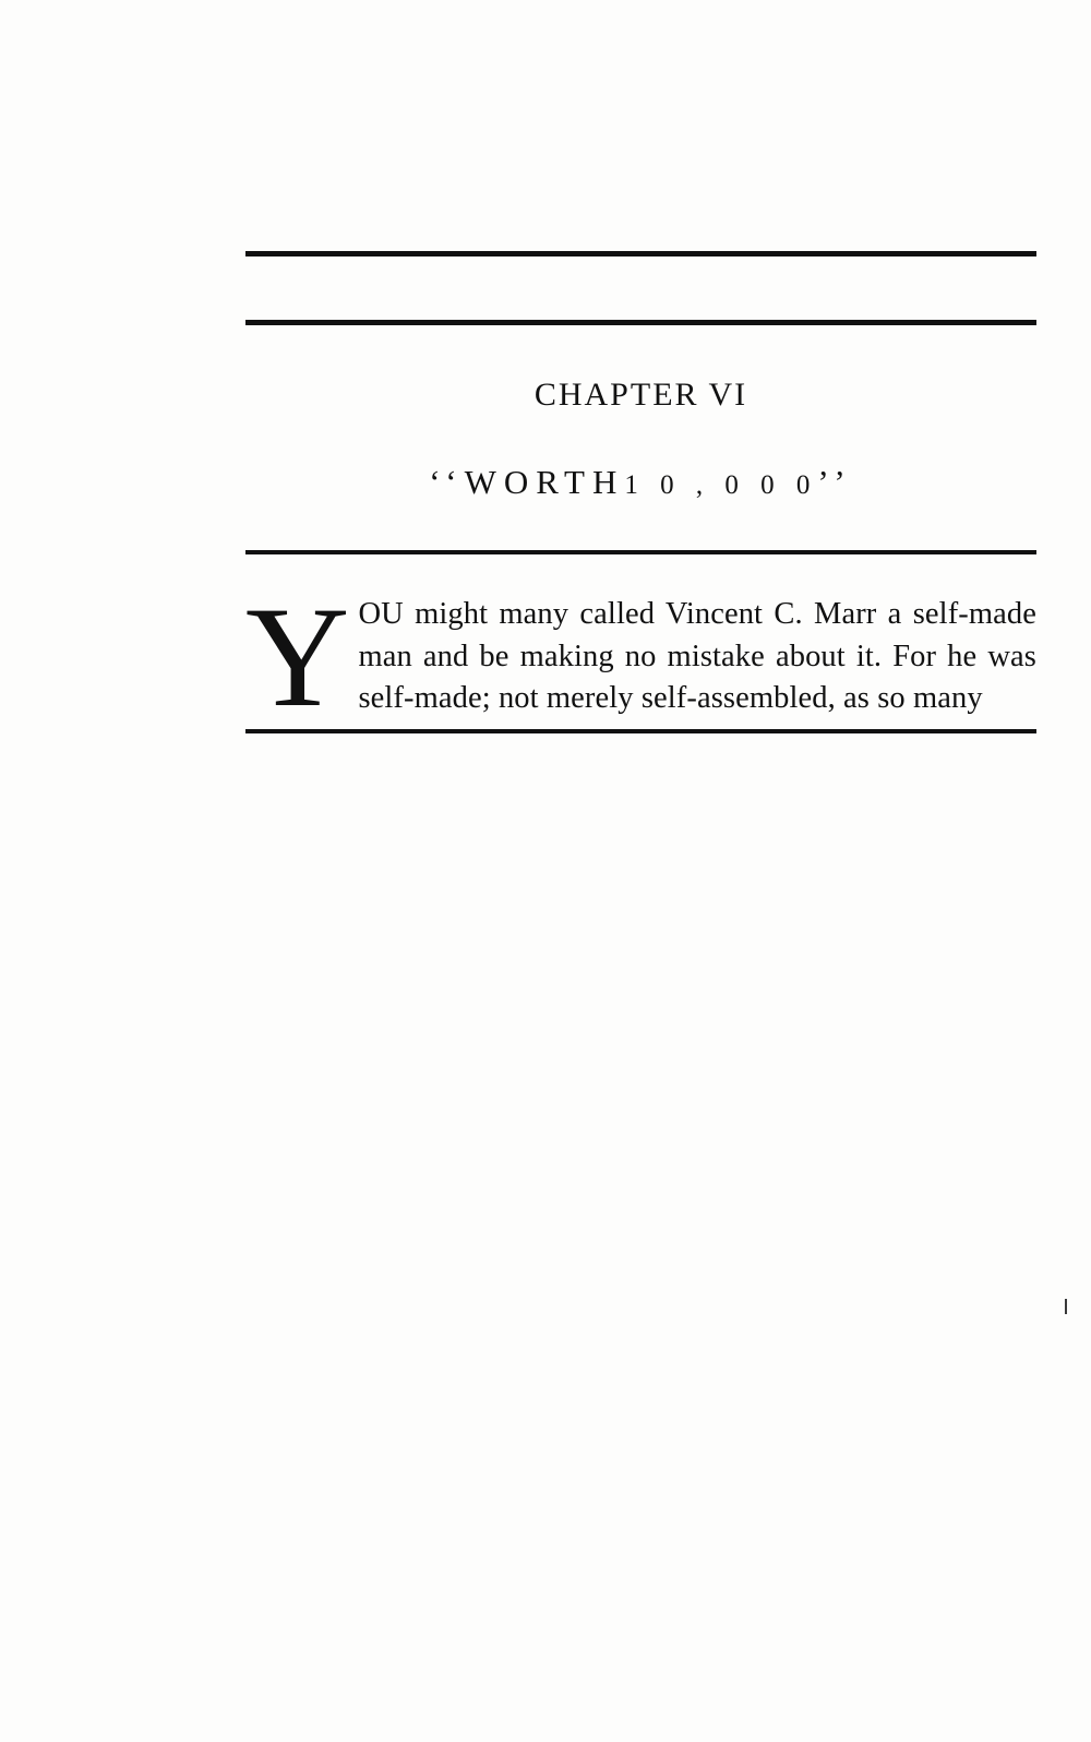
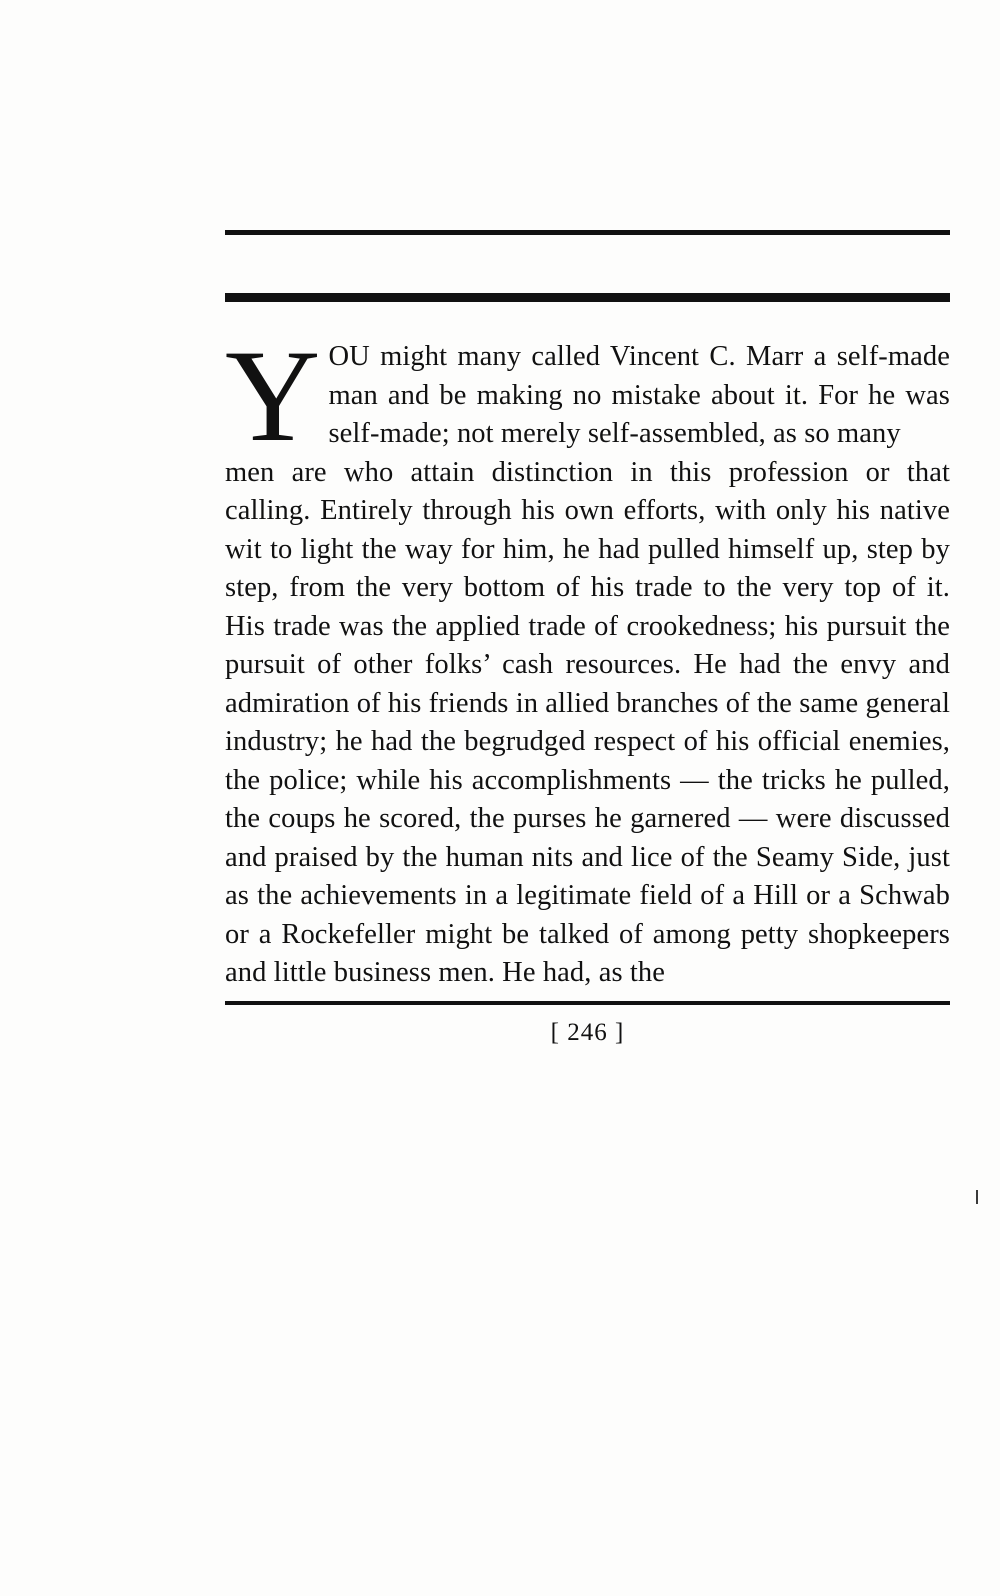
- CHAPTER VI
- ‘‘WORTH1 0 , 0 0 0’’
  Y
  OU might many called Vincent C. Marr a self-made man and be making no mistake about it. For he was self-made; not merely self-assembled, as so many
+ men are who attain distinction in this profession or that calling. Entirely through his own efforts, with only his native wit to light the way for him, he had pulled himself up, step by step, from the very bottom of his trade to the very top of it. His trade was the applied trade of crookedness; his pursuit the pursuit of other folks’ cash resources. He had the envy and admiration of his friends in allied branches of the same general industry; he had the begrudged respect of his official enemies, the police; while his accomplishments — the tricks he pulled, the coups he scored, the purses he garnered — were discussed and praised by the human nits and lice of the Seamy Side, just as the achievements in a legitimate field of a Hill or a Schwab or a Rockefeller might be talked of among petty shopkeepers and little business men. He had, as the
+ [ 246 ]
